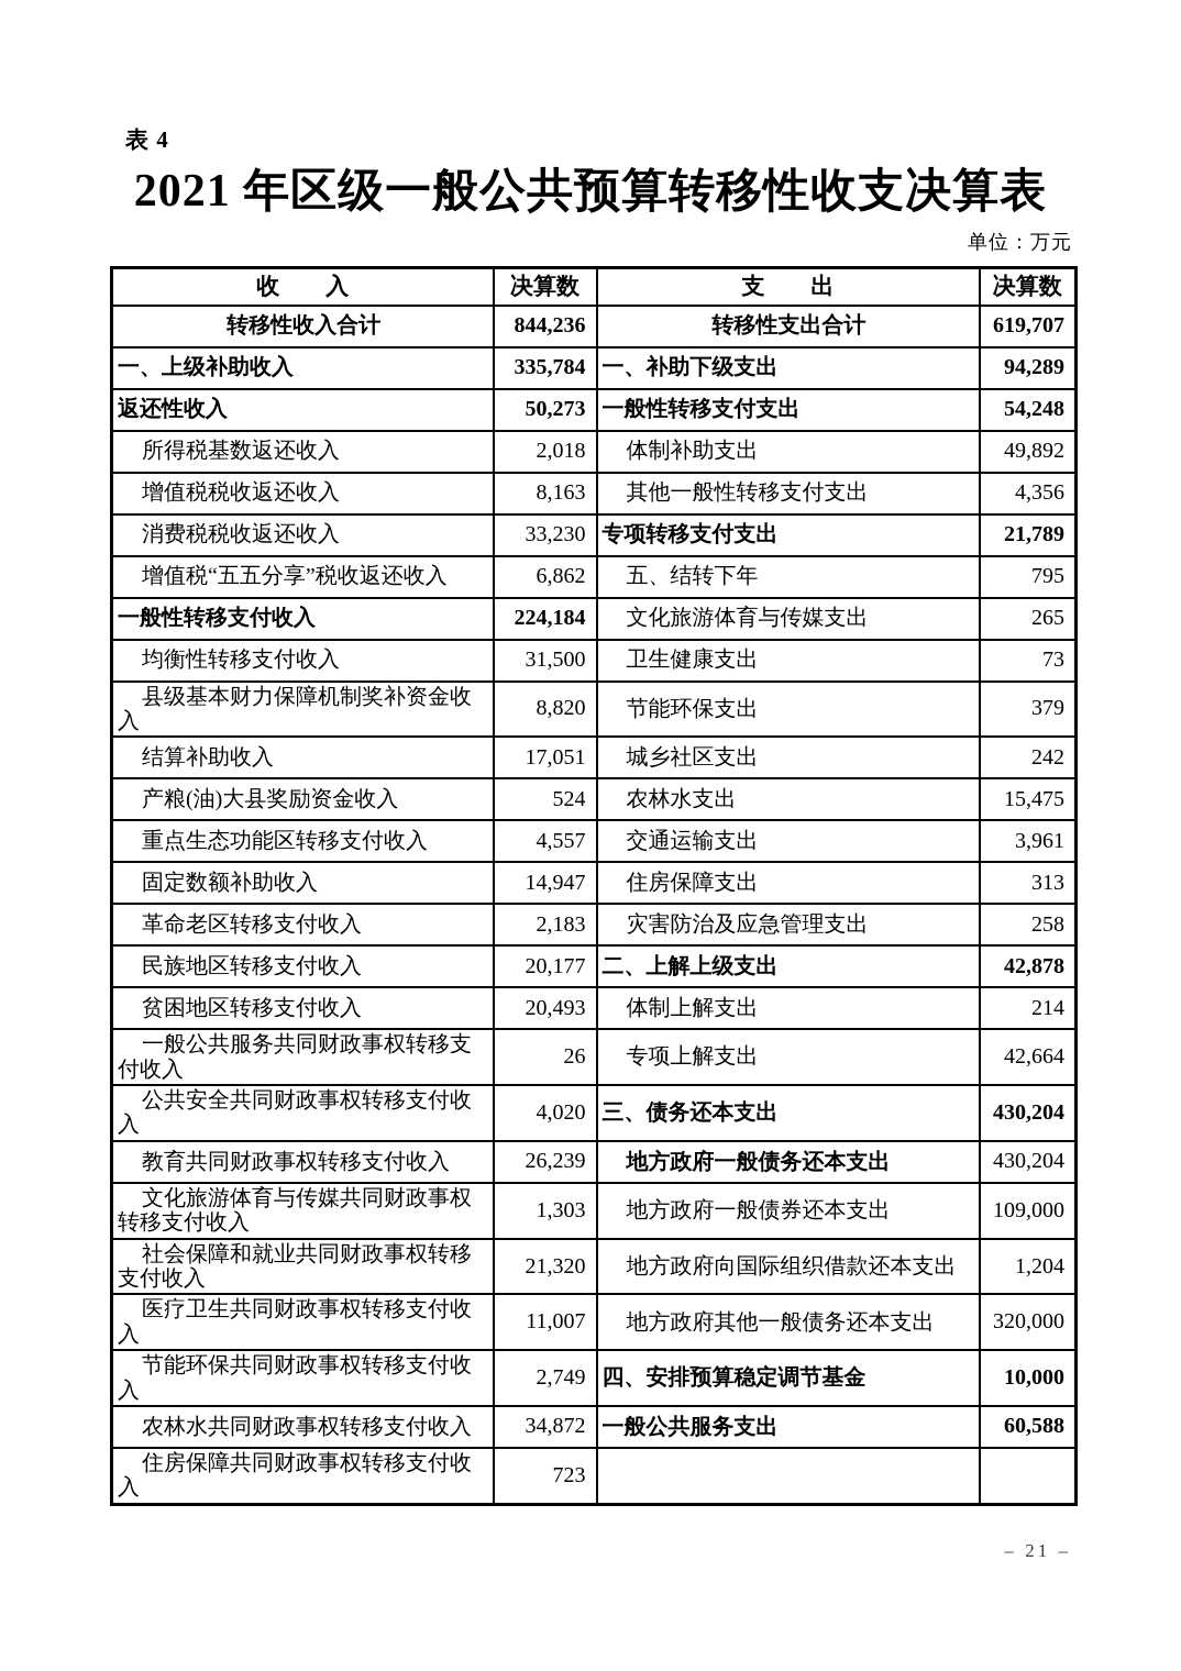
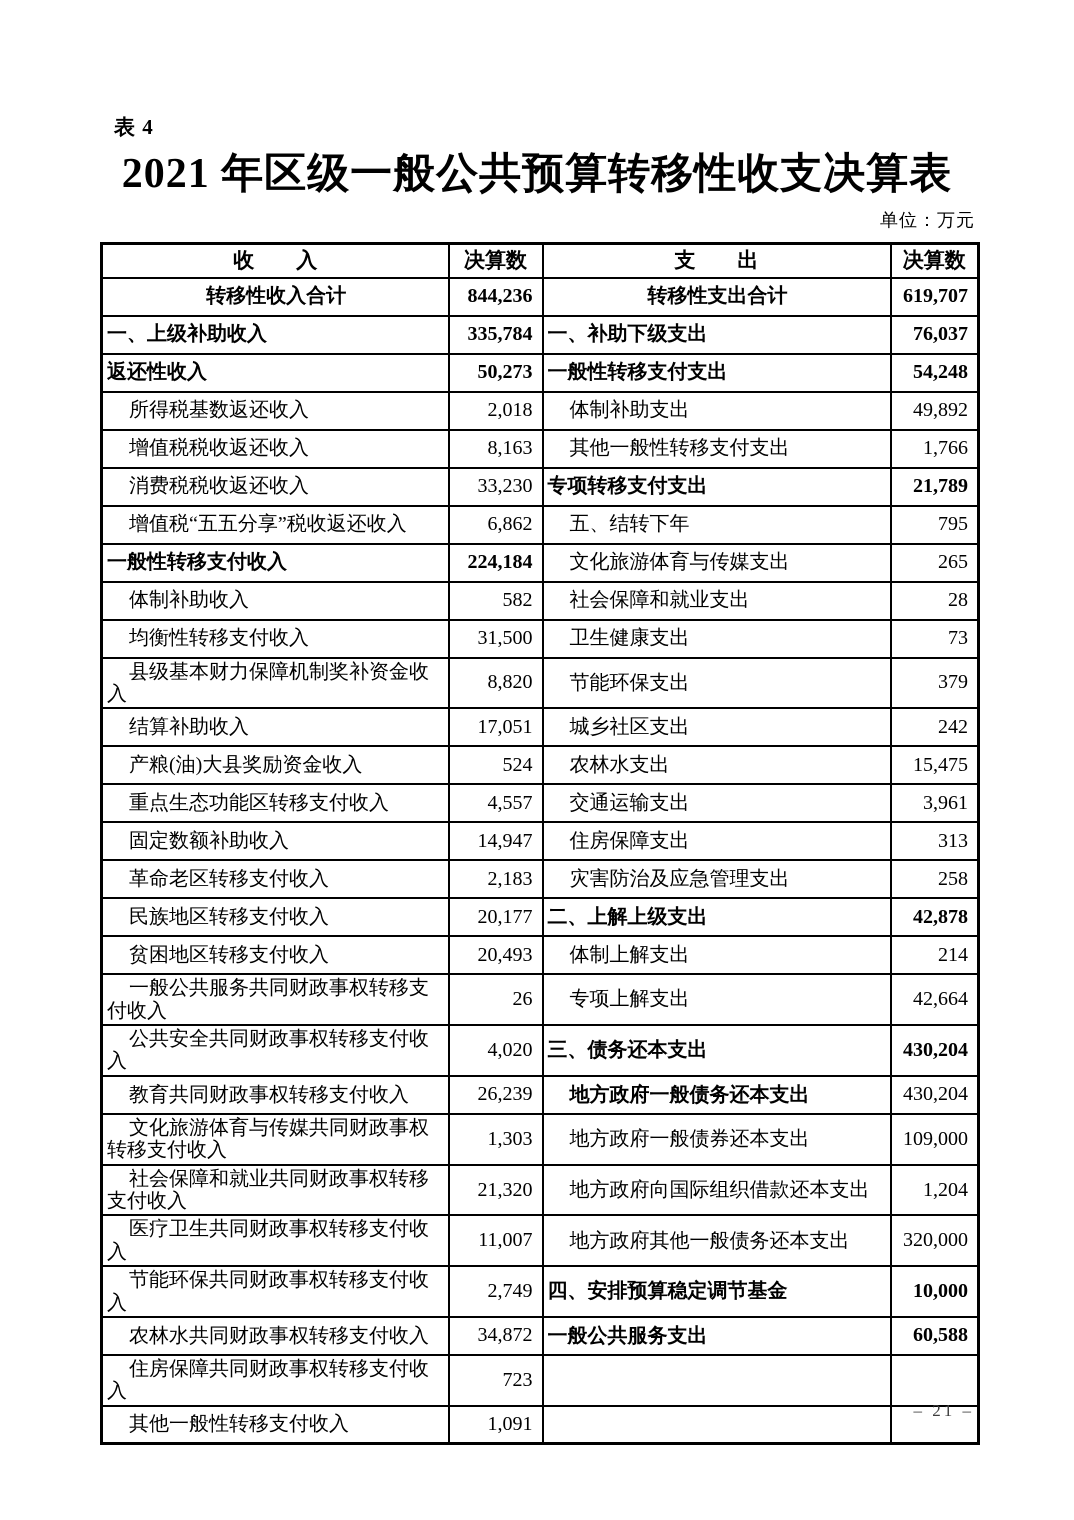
  表 4
  2021 年区级一般公共预算转移性收支决算表
  单位：万元
  收 入	决算数	支 出	决算数
  转移性收入合计	844,236	转移性支出合计	619,707
- 一、上级补助收入	335,784	一、补助下级支出	94,289
+ 一、上级补助收入	335,784	一、补助下级支出	76,037
  返还性收入	50,273	一般性转移支付支出	54,248
  所得税基数返还收入	2,018	体制补助支出	49,892
- 增值税税收返还收入	8,163	其他一般性转移支付支出	4,356
+ 增值税税收返还收入	8,163	其他一般性转移支付支出	1,766
  消费税税收返还收入	33,230	专项转移支付支出	21,789
  增值税“五五分享”税收返还收入	6,862	五、结转下年	795
  一般性转移支付收入	224,184	文化旅游体育与传媒支出	265
+ 体制补助收入	582	社会保障和就业支出	28
  均衡性转移支付收入	31,500	卫生健康支出	73
  县级基本财力保障机制奖补资金收入	8,820	节能环保支出	379
  结算补助收入	17,051	城乡社区支出	242
  产粮(油)大县奖励资金收入	524	农林水支出	15,475
  重点生态功能区转移支付收入	4,557	交通运输支出	3,961
  固定数额补助收入	14,947	住房保障支出	313
  革命老区转移支付收入	2,183	灾害防治及应急管理支出	258
  民族地区转移支付收入	20,177	二、上解上级支出	42,878
  贫困地区转移支付收入	20,493	体制上解支出	214
  一般公共服务共同财政事权转移支付收入	26	专项上解支出	42,664
  公共安全共同财政事权转移支付收入	4,020	三、债务还本支出	430,204
  教育共同财政事权转移支付收入	26,239	地方政府一般债务还本支出	430,204
  文化旅游体育与传媒共同财政事权转移支付收入	1,303	地方政府一般债券还本支出	109,000
  社会保障和就业共同财政事权转移支付收入	21,320	地方政府向国际组织借款还本支出	1,204
  医疗卫生共同财政事权转移支付收入	11,007	地方政府其他一般债务还本支出	320,000
  节能环保共同财政事权转移支付收入	2,749	四、安排预算稳定调节基金	10,000
  农林水共同财政事权转移支付收入	34,872	一般公共服务支出	60,588
  住房保障共同财政事权转移支付收入	723
+ 其他一般性转移支付收入	1,091
  – 21 –
